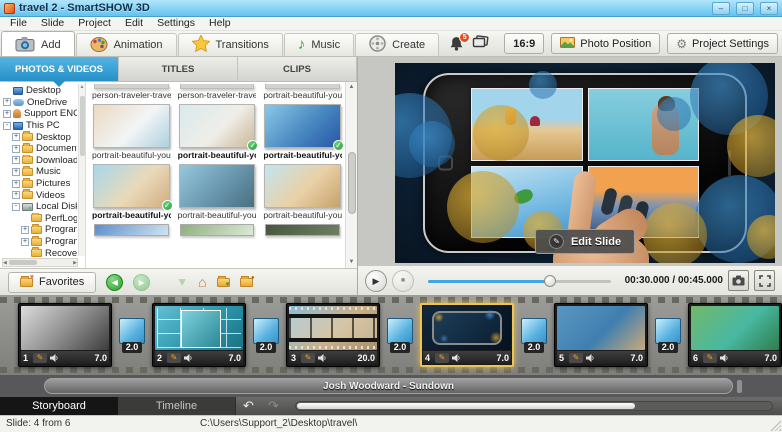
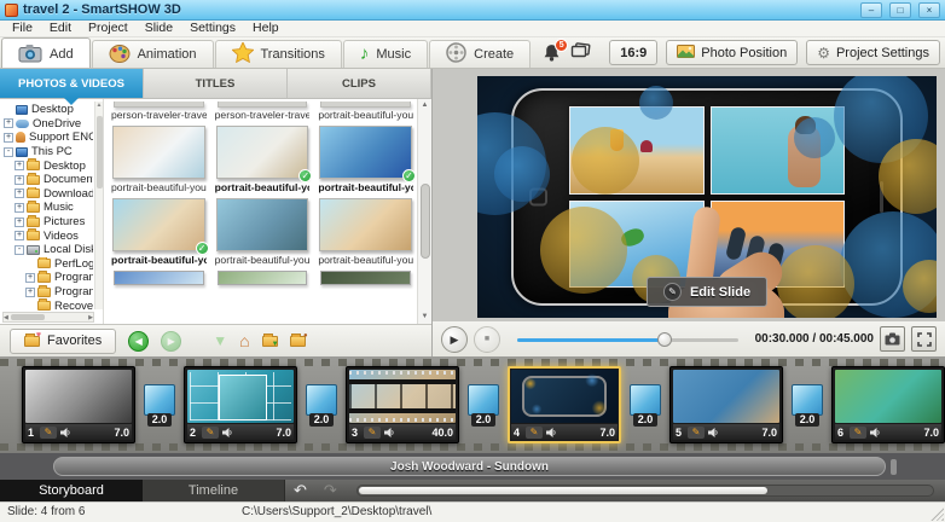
  travel 2 - SmartSHOW 3D
  –
  □
  ×
  File
- Slide
+ Edit
  Project
- Edit
+ Slide
  Settings
  Help
  Add
  Animation
  Transitions
  ♪
  Music
  Create
  16:9
  Photo Position
  ⚙
  Project Settings
  PHOTOS & VIDEOS
  TITLES
  CLIPS
  Desktop
  OneDrive
  Support ENG
  This PC
  Desktop
  Documen
  Download
  Music
  Pictures
  Videos
  Local Dis
  PerfLog
  Progra
  Progra
  Recove
  person-traveler-trave
  person-traveler-trave
  portrait-beautiful-you
  ✓
  ✓
  portrait-beautiful-you
  portrait-beautiful-y
  portrait-beautiful-y
  ✓
  portrait-beautiful-y
  portrait-beautiful-you
  portrait-beautiful-you
  Favorites
  ◀
  ▶
  ▼
  ⌂
  ✎
  Edit Slide
  ▶
  00:30.000 / 00:45.000
  1
  ✎
  7.0
  2.0
  2
  ✎
  7.0
  2.0
  3
  ✎
- 20.0
+ 40.0
  2.0
  4
  ✎
  7.0
  2.0
  5
  ✎
  7.0
  2.0
  6
  ✎
  7.0
  Josh Woodward - Sundown
  Storyboard
  Timeline
  ↶
  ↷
  Slide: 4 from 6
  C:\Users\Support_2\Desktop\travel\
